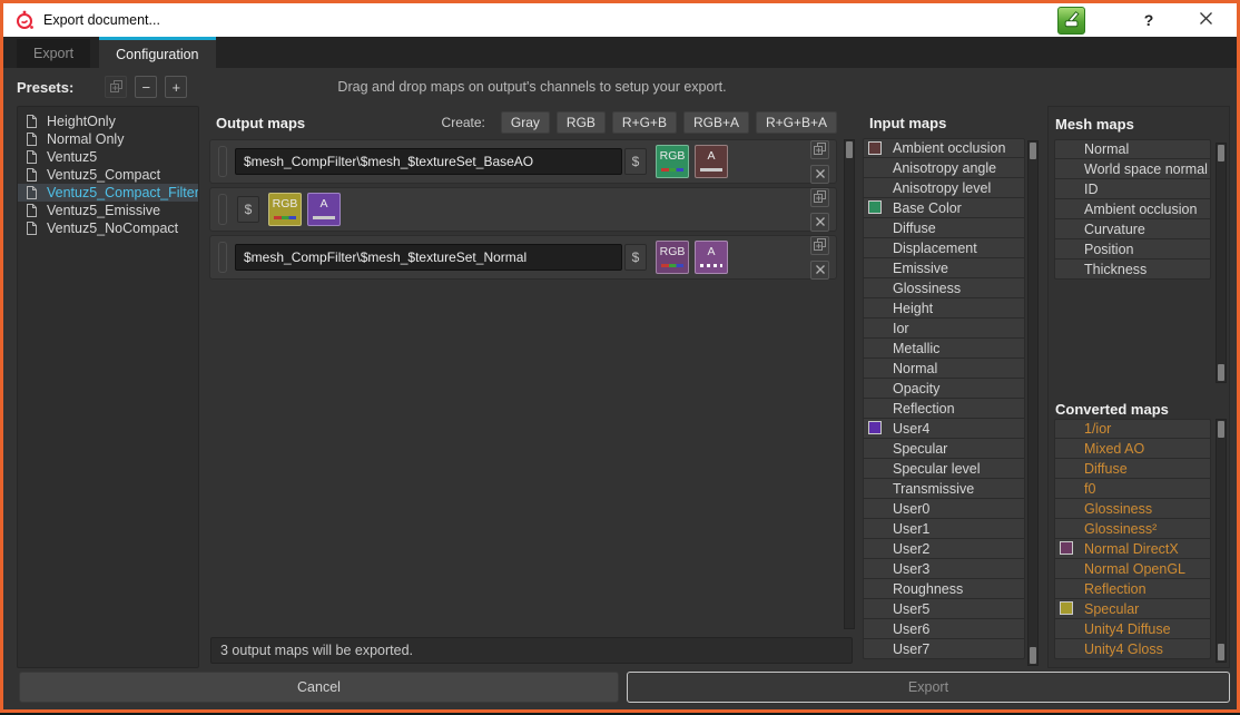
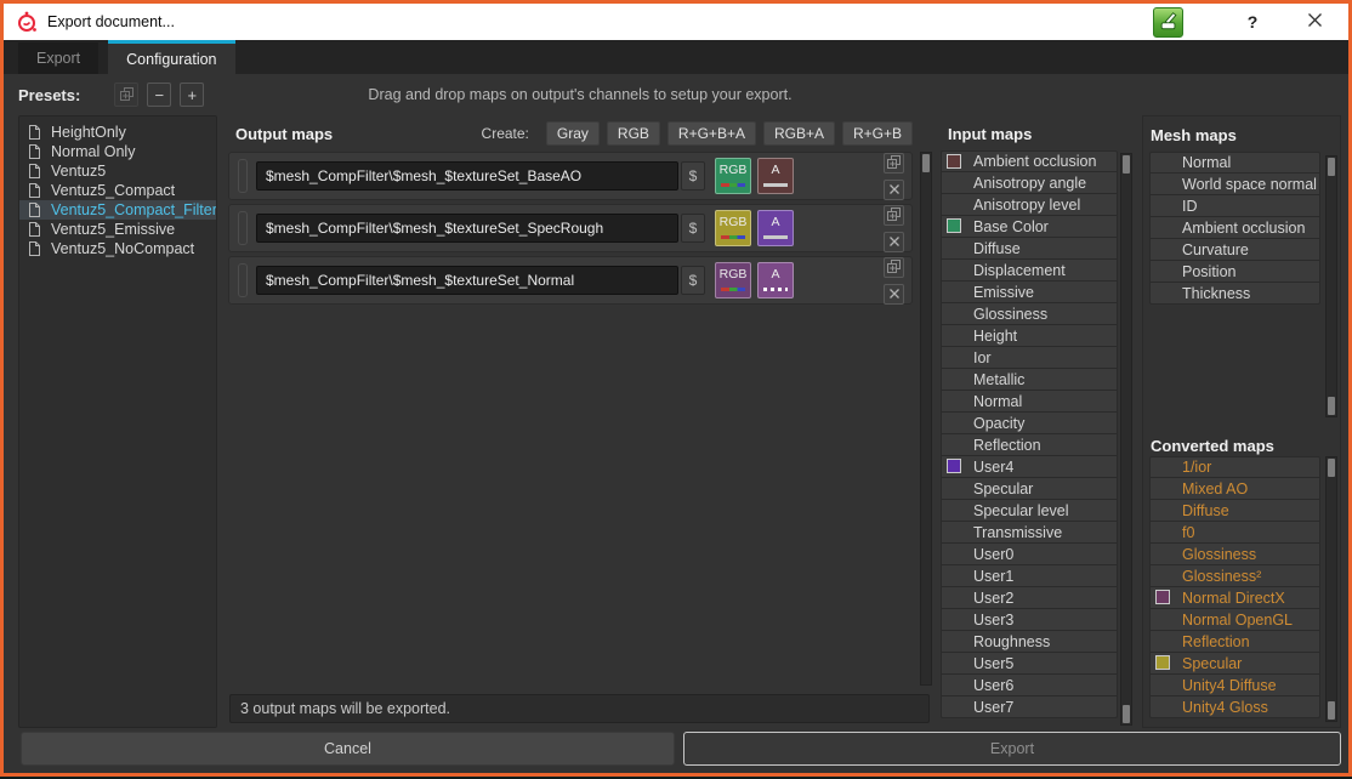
  Export document...
  ?
  Export
  Configuration
  Presets:
  −
  +
  Drag and drop maps on output's channels to setup your export.
  HeightOnly
  Normal Only
  Ventuz5
  Ventuz5_Compact
  Ventuz5_Compact_Filter
  Ventuz5_Emissive
  Ventuz5_NoCompact
  Output maps
  Create:
  Gray
  RGB
- R+G+B
+ R+G+B+A
  RGB+A
- R+G+B+A
+ R+G+B
  $mesh_CompFilter\$mesh_$textureSet_BaseAO
  $
  RGB
  A
+ $mesh_CompFilter\$mesh_$textureSet_SpecRough
  $
  RGB
  A
  $mesh_CompFilter\$mesh_$textureSet_Normal
  $
  RGB
  A
  3 output maps will be exported.
  Input maps
  Ambient occlusion
  Anisotropy angle
  Anisotropy level
  Base Color
  Diffuse
  Displacement
  Emissive
  Glossiness
  Height
  Ior
  Metallic
  Normal
  Opacity
  Reflection
  User4
  Specular
  Specular level
  Transmissive
  User0
  User1
  User2
  User3
  Roughness
  User5
  User6
  User7
  Mesh maps
  Normal
  World space normal
  ID
  Ambient occlusion
  Curvature
  Position
  Thickness
  Converted maps
  1/ior
  Mixed AO
  Diffuse
  f0
  Glossiness
  Glossiness²
  Normal DirectX
  Normal OpenGL
  Reflection
  Specular
  Unity4 Diffuse
  Unity4 Gloss
  Cancel
  Export
